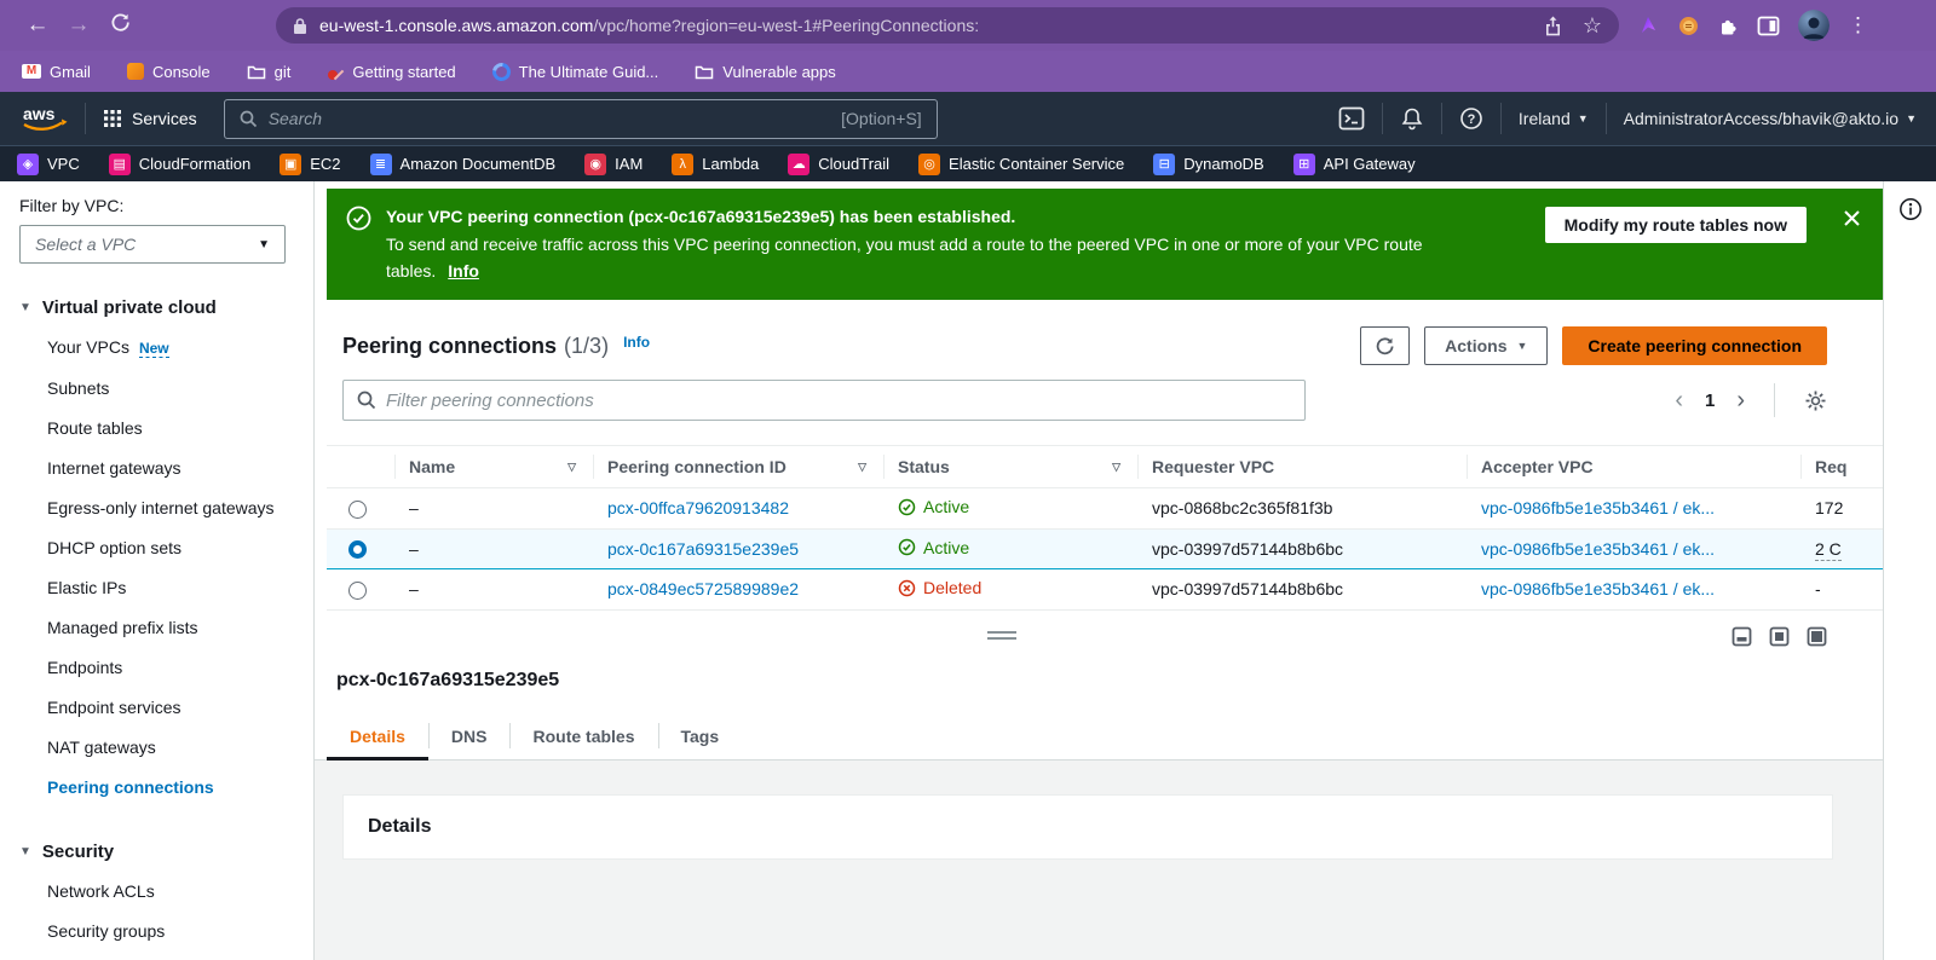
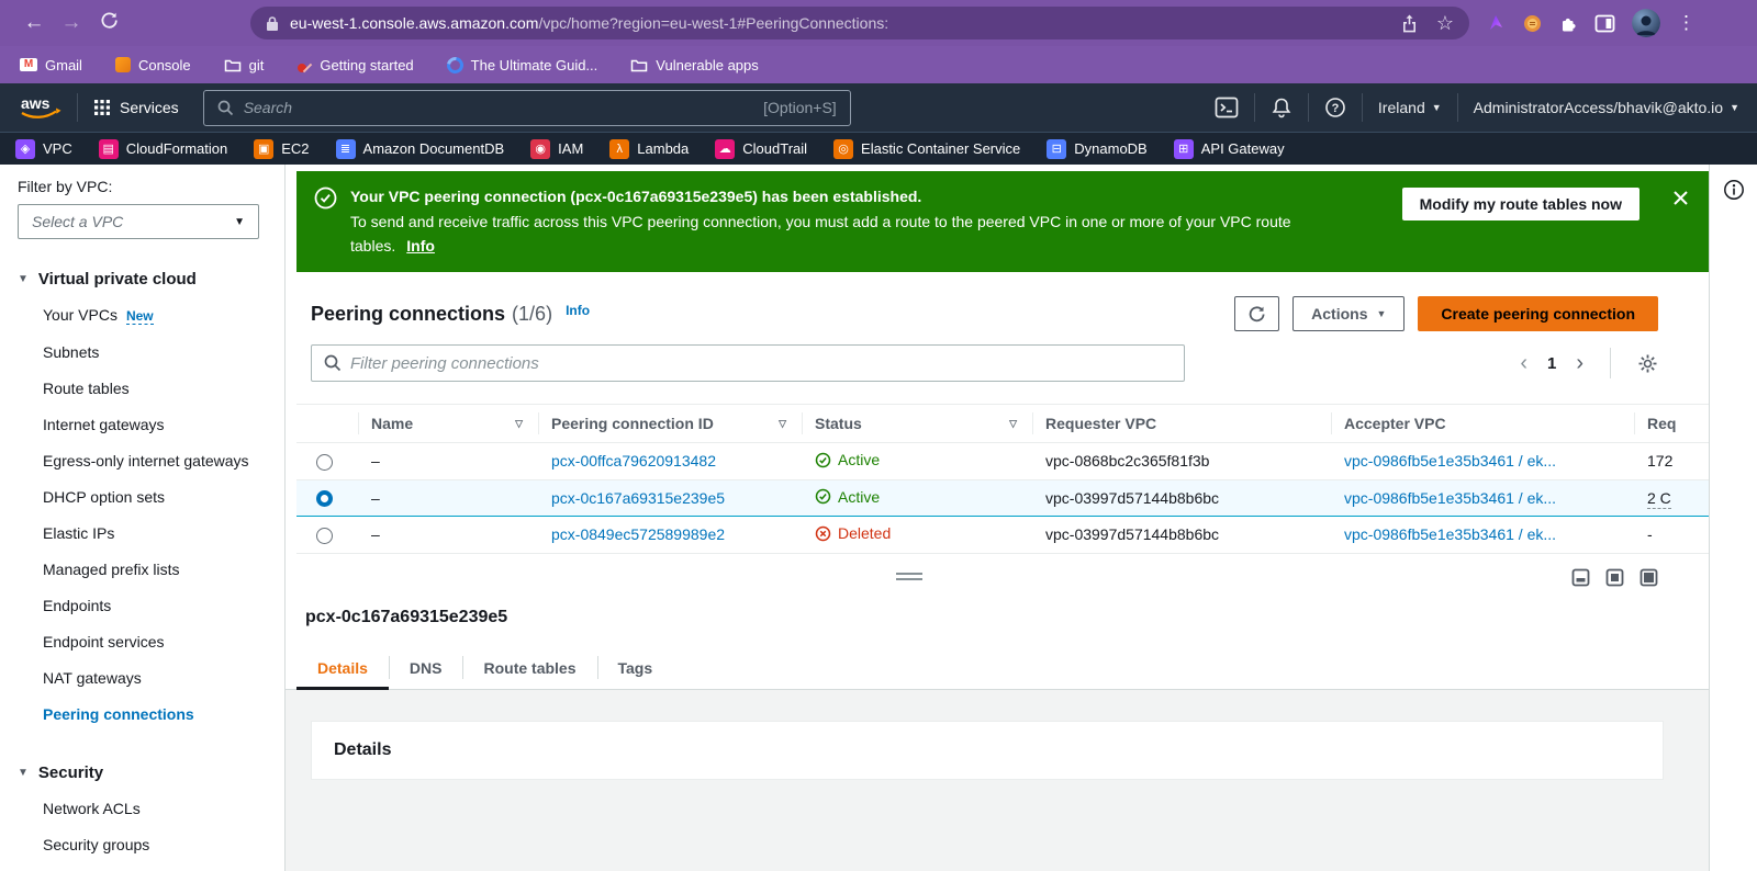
  ←
  →
  eu-west-1.console.aws.amazon.com/vpc/home?region=eu-west-1#PeeringConnections:
  ☆
  ⋮
  M
  Gmail
  Console
  git
  Getting started
  The Ultimate Guid...
  Vulnerable apps
  aws
  Services
  Search
  [Option+S]
  ?
  Ireland
  ▼
  AdministratorAccess/bhavik@akto.io
  ▼
  ◈
  VPC
  ▤
  CloudFormation
  ▣
  EC2
  ≣
  Amazon DocumentDB
  ◉
  IAM
  λ
  Lambda
  ☁
  CloudTrail
  ◎
  Elastic Container Service
  ⊟
  DynamoDB
  ⊞
  API Gateway
  Filter by VPC:
  Select a VPC
  ▼
  ▼
  Virtual private cloud
  Your VPCs New
  Subnets
  Route tables
  Internet gateways
  Egress-only internet gateways
  DHCP option sets
  Elastic IPs
  Managed prefix lists
  Endpoints
  Endpoint services
  NAT gateways
  Peering connections
  ▼
  Security
  Network ACLs
  Security groups
  Your VPC peering connection (pcx-0c167a69315e239e5) has been established.
  To send and receive traffic across this VPC peering connection, you must add a route to the peered VPC in one or more of your VPC route tables. Info
  Modify my route tables now
  Peering connections
- (1/3)
+ (1/6)
  Info
  Actions
  ▼
  Create peering connection
  Filter peering connections
  ‹
  1
  ›
  	Name ▽	Peering connection ID ▽	Status ▽	Requester VPC	Accepter VPC	Req
  	–	pcx-00ffca79620913482	Active	vpc-0868bc2c365f81f3b	vpc-0986fb5e1e35b3461 / ek...	172
  	–	pcx-0c167a69315e239e5	Active	vpc-03997d57144b8b6bc	vpc-0986fb5e1e35b3461 / ek...	2 C
  	–	pcx-0849ec572589989e2	Deleted	vpc-03997d57144b8b6bc	vpc-0986fb5e1e35b3461 / ek...	-
  pcx-0c167a69315e239e5
  Details
  DNS
  Route tables
  Tags
  Details
